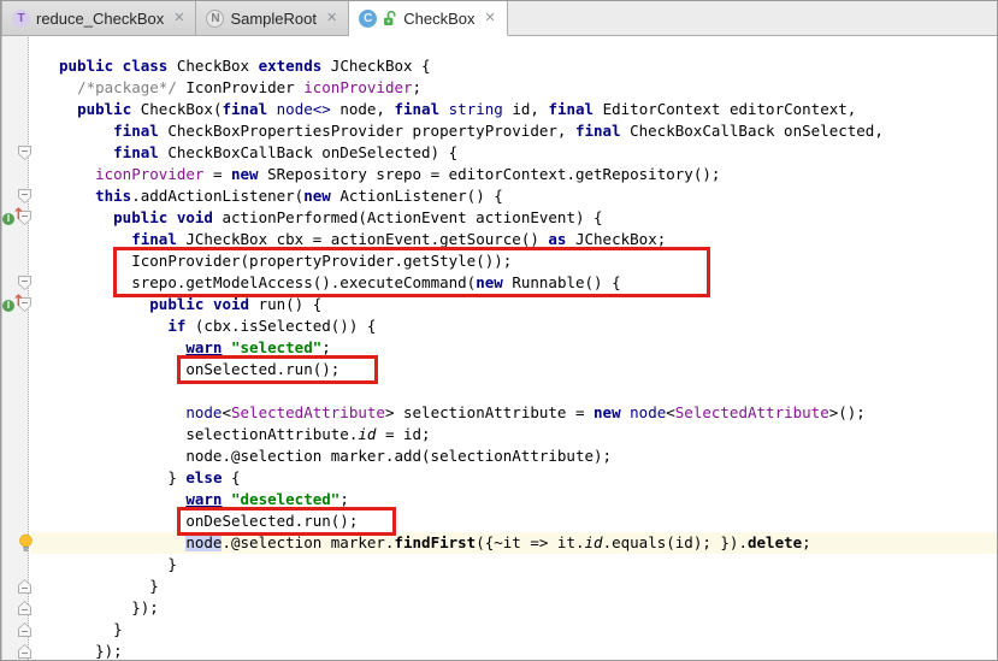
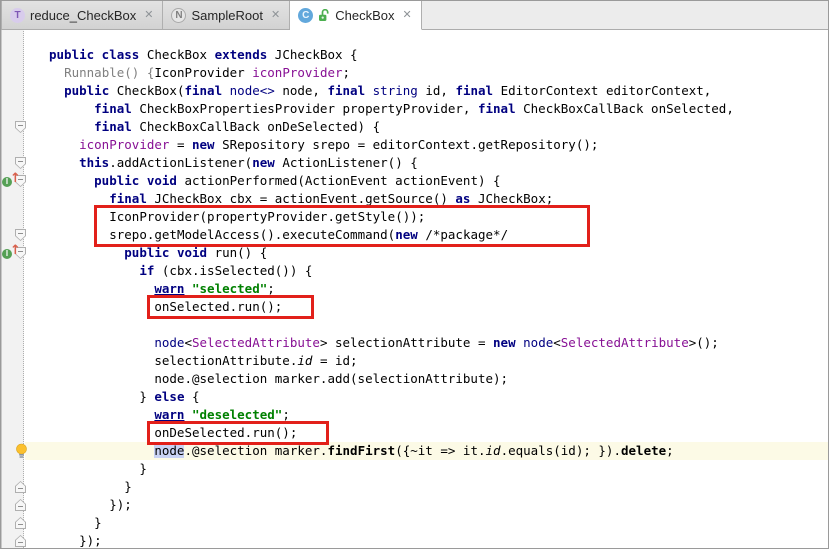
  T
  reduce_CheckBox
  ✕
  N
  SampleRoot
  ✕
  C
  CheckBox
  ✕
  public class CheckBox extends JCheckBox {
- /*package*/ IconProvider iconProvider;
+ Runnable() {IconProvider iconProvider;
  public CheckBox(final node<> node, final string id, final EditorContext editorContext,
  final CheckBoxPropertiesProvider propertyProvider, final CheckBoxCallBack onSelected,
  final CheckBoxCallBack onDeSelected) {
  iconProvider = new SRepository srepo = editorContext.getRepository();
  this.addActionListener(new ActionListener() {
  public void actionPerformed(ActionEvent actionEvent) {
  final JCheckBox cbx = actionEvent.getSource() as JCheckBox;
  IconProvider(propertyProvider.getStyle());
- srepo.getModelAccess().executeCommand(new Runnable() {
+ srepo.getModelAccess().executeCommand(new /*package*/
  public void run() {
  if (cbx.isSelected()) {
  warn "selected";
  onSelected.run();
  node<SelectedAttribute> selectionAttribute = new node<SelectedAttribute>();
  selectionAttribute.id = id;
  node.@selection marker.add(selectionAttribute);
  } else {
  warn "deselected";
  onDeSelected.run();
  node.@selection marker.findFirst({~it => it.id.equals(id); }).delete;
  }
  }
  });
  }
  });
  I
  ↑
  I
  ↑
